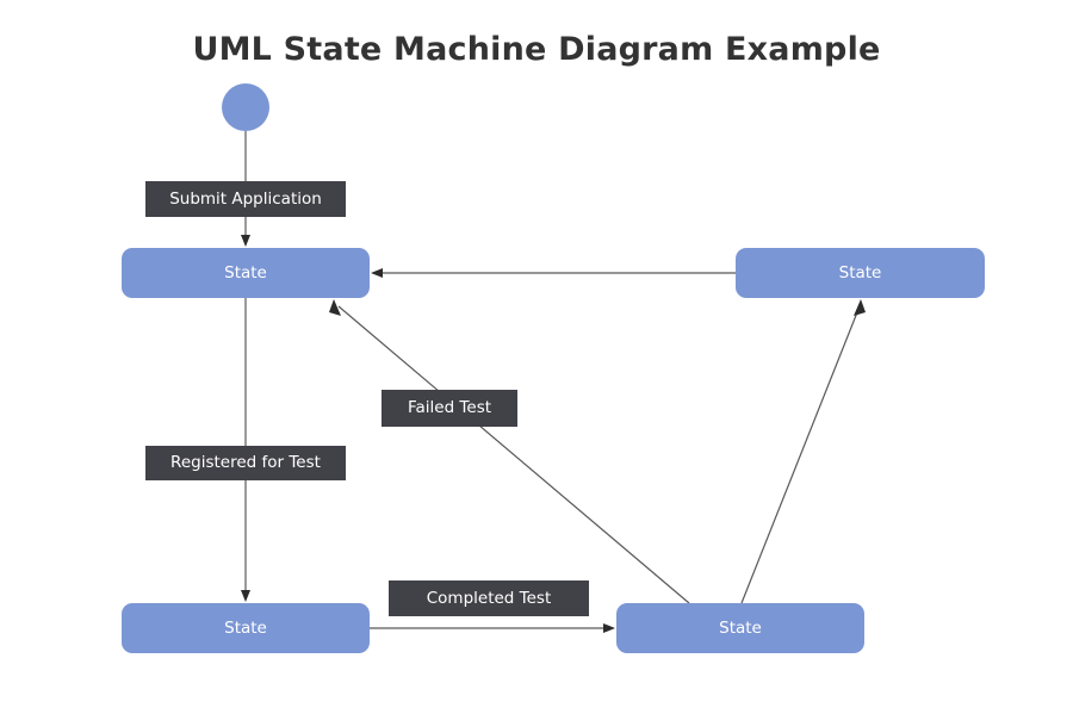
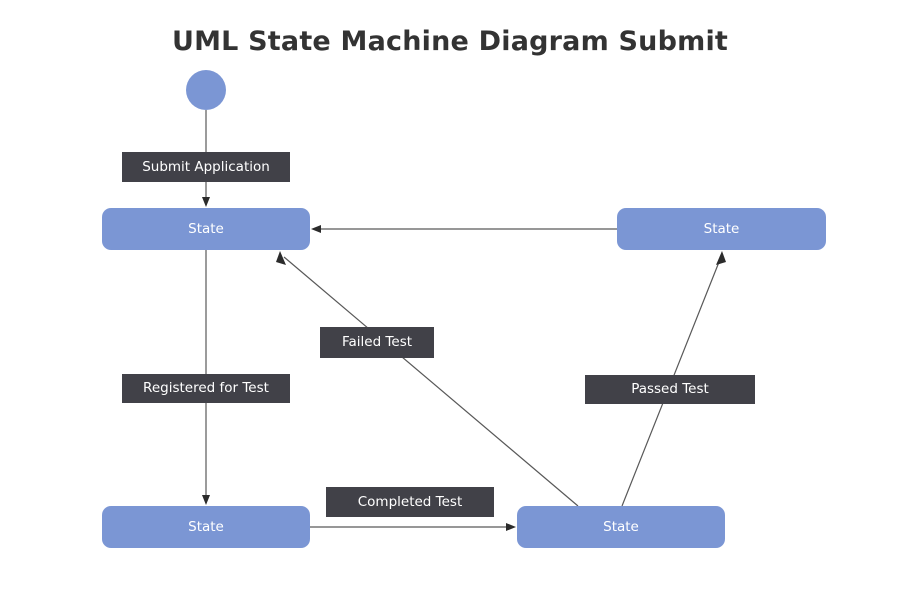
- UML State Machine Diagram Example
+ UML State Machine Diagram Submit
  State
  State
  State
  State
  Submit Application
  Registered for Test
  Completed Test
+ Passed Test
  Failed Test
